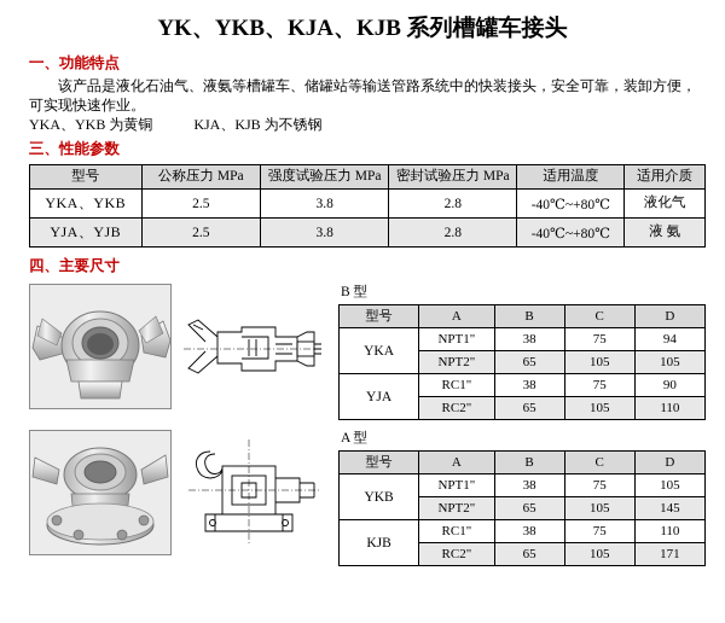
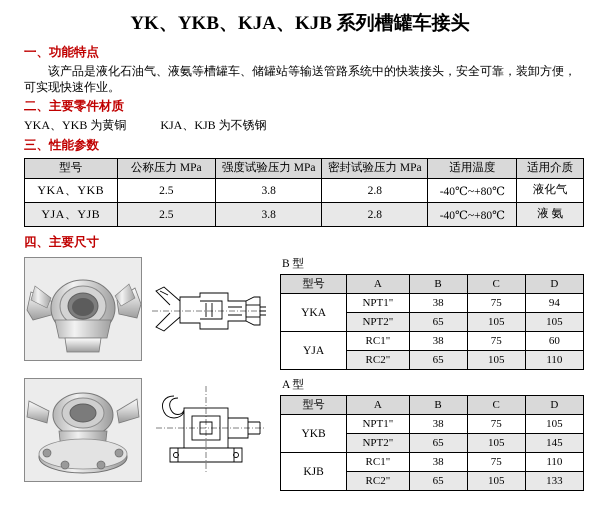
  YK、YKB、KJA、KJB 系列槽罐车接头
  一、功能特点
  该产品是液化石油气、液氨等槽罐车、储罐站等输送管路系统中的快装接头，安全可靠，装卸方便，可实现快速作业。
+ 二、主要零件材质
  YKA、YKB 为黄铜 KJA、KJB 为不锈钢
  三、性能参数
  型号	公称压力 MPa	强度试验压力 MPa	密封试验压力 MPa	适用温度	适用介质
  YKA、YKB	2.5	3.8	2.8	-40℃~+80℃	液化气
  YJA、YJB	2.5	3.8	2.8	-40℃~+80℃	液 氨
  四、主要尺寸
  B 型
  型号	A	B	C	D
  YKA	NPT1"	38	75	94
  NPT2"	65	105	105
- YJA	RC1"	38	75	90
+ YJA	RC1"	38	75	60
  RC2"	65	105	110
  A 型
  型号	A	B	C	D
  YKB	NPT1"	38	75	105
  NPT2"	65	105	145
  KJB	RC1"	38	75	110
- RC2"	65	105	171
+ RC2"	65	105	133
